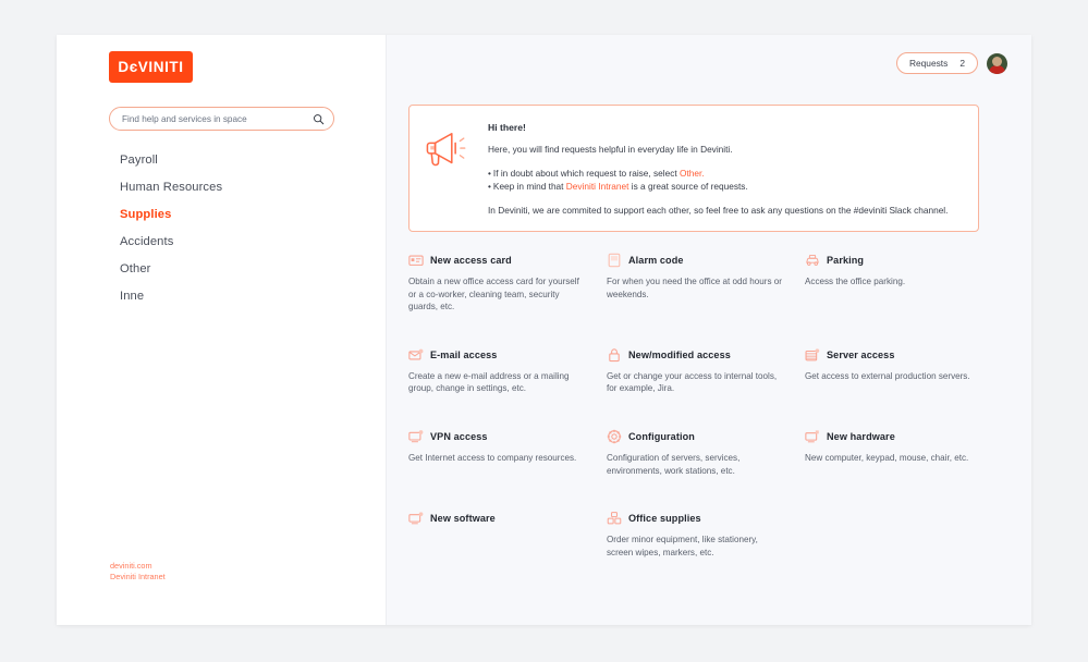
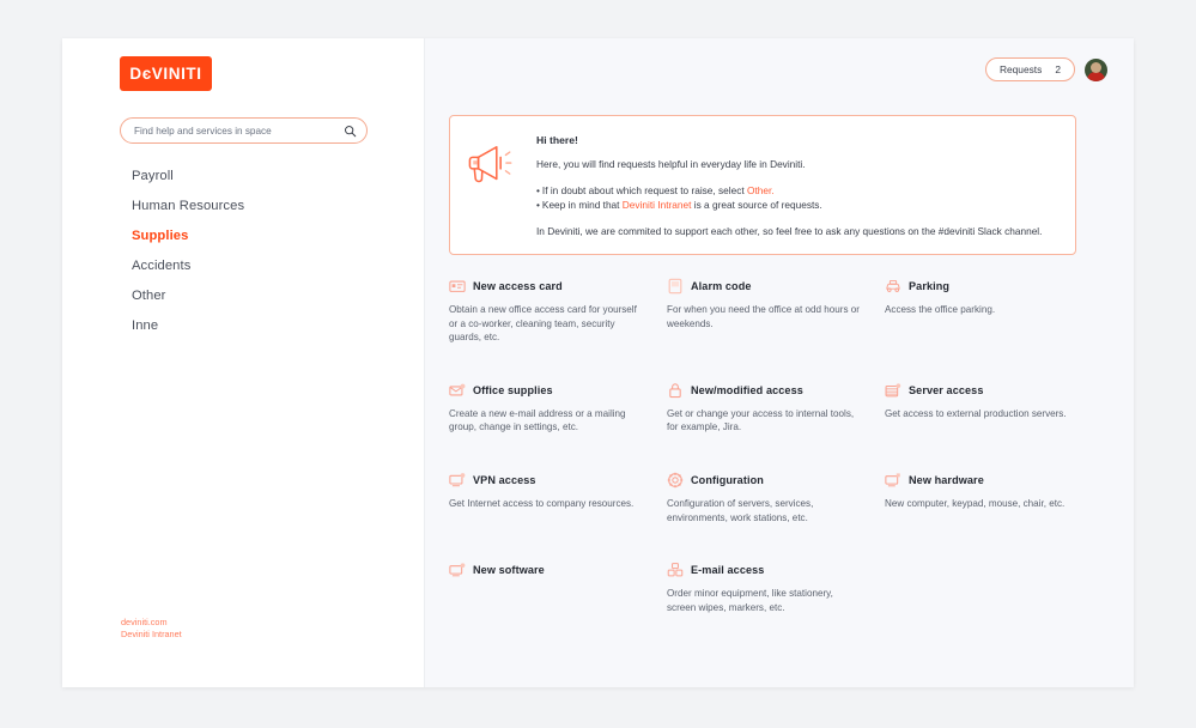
  DєVINITI
  Find help and services in space
  Payroll
  Human Resources
  Supplies
  Accidents
  Other
  Inne
  deviniti.com
  Deviniti Intranet
  Requests
  2
  Hi there!
  Here, you will find requests helpful in everyday life in Deviniti.
  • If in doubt about which request to raise, select Other.
  • Keep in mind that Deviniti Intranet is a great source of requests.
  In Deviniti, we are commited to support each other, so feel free to ask any questions on the #deviniti Slack channel.
  New access card
  Obtain a new office access card for yourself or a co-worker, cleaning team, security guards, etc.
  Alarm code
  For when you need the office at odd hours or weekends.
  Parking
  Access the office parking.
- E-mail access
+ Office supplies
  Create a new e-mail address or a mailing group, change in settings, etc.
  New/modified access
  Get or change your access to internal tools, for example, Jira.
  Server access
  Get access to external production servers.
  VPN access
  Get Internet access to company resources.
  Configuration
  Configuration of servers, services, environments, work stations, etc.
  New hardware
  New computer, keypad, mouse, chair, etc.
  New software
- Office supplies
+ E-mail access
  Order minor equipment, like stationery, screen wipes, markers, etc.
